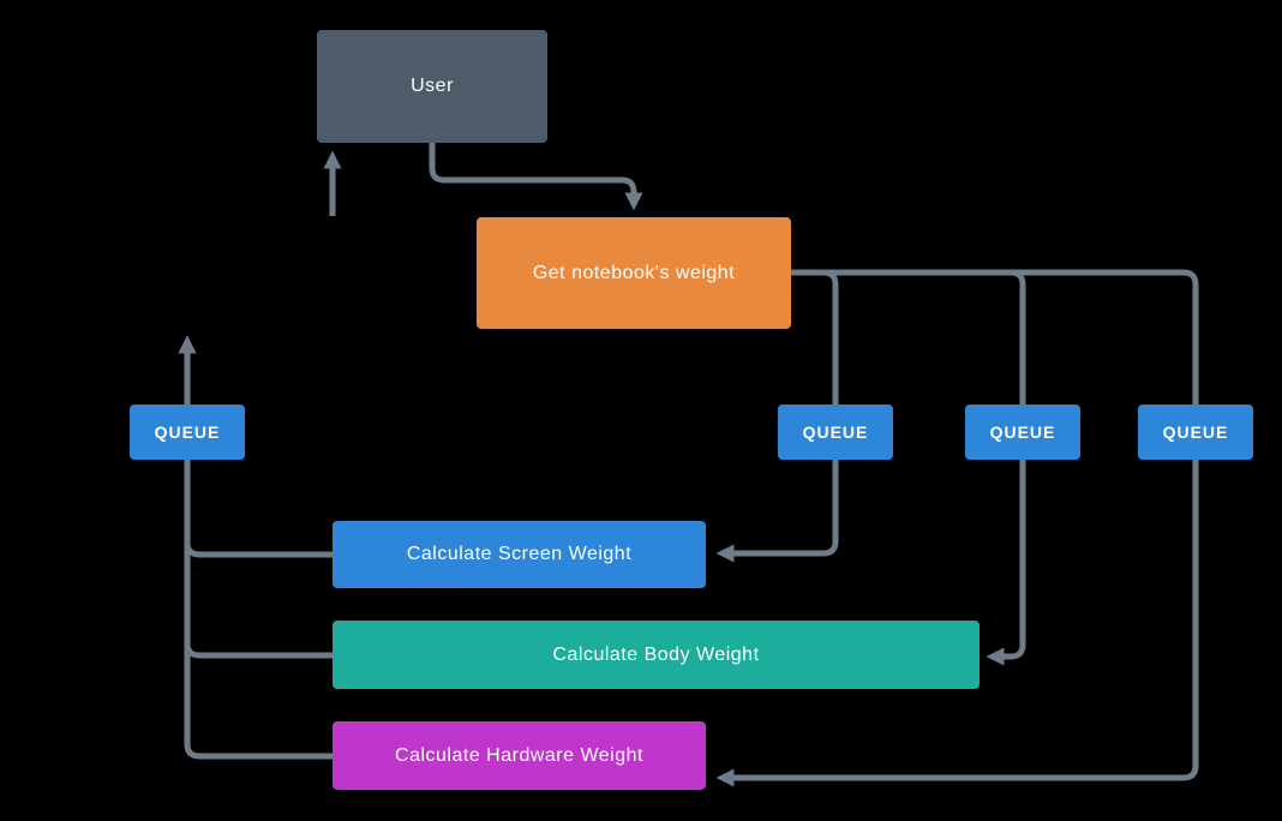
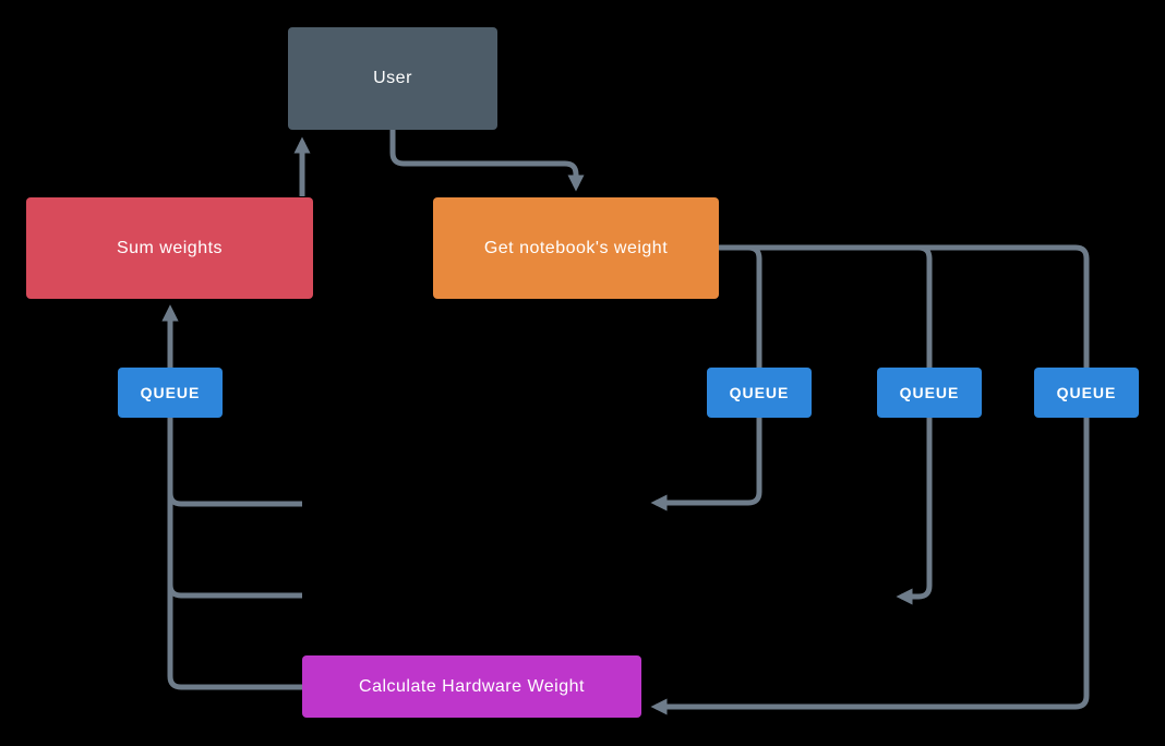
  User
+ Sum weights
  Get notebook's weight
  QUEUE
  QUEUE
  QUEUE
  QUEUE
- Calculate Screen Weight
- Calculate Body Weight
  Calculate Hardware Weight
